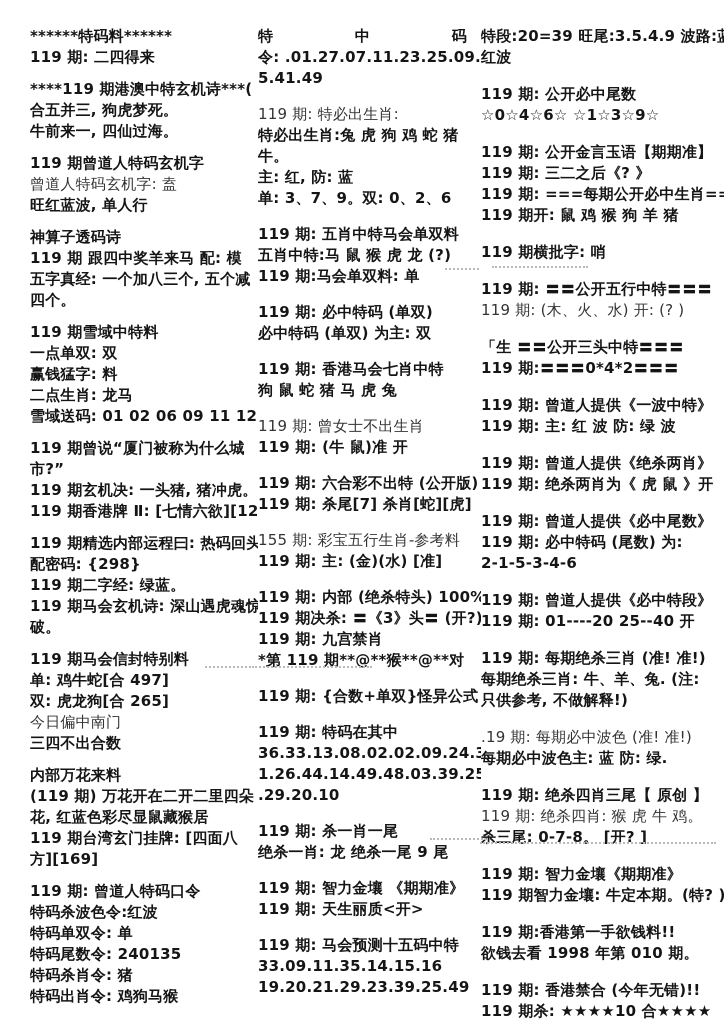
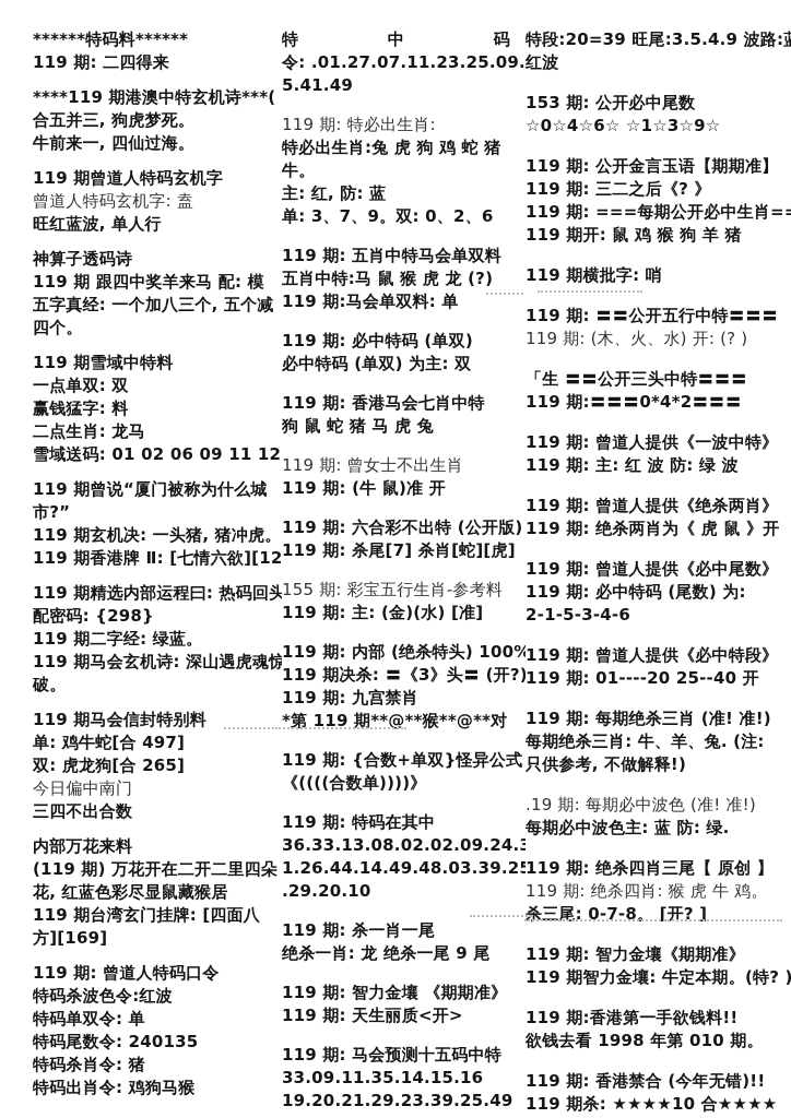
  ******特码料******
  119 期: 二四得来
  ****119 期港澳中特玄机诗***(
  合五并三, 狗虎梦死。
  牛前来一, 四仙过海。
  119 期曾道人特码玄机字
  曾道人特码玄机字: 盍
  旺红蓝波, 单人行
  神算子透码诗
  119 期 跟四中奖羊来马 配: 模
  五字真经: 一个加八三个, 五个减
  四个。
  119 期雪域中特料
  一点单双: 双
  赢钱猛字: 料
  二点生肖: 龙马
  雪域送码: 01 02 06 09 11 12
  119 期曾说“厦门被称为什么城
  市?”
  119 期玄机决: 一头猪, 猪冲虎。
  119 期香港牌 Ⅱ: [七情六欲][12
  119 期精选内部运程曰: 热码回头
  配密码: {298}
  119 期二字经: 绿蓝。
  119 期马会玄机诗: 深山遇虎魂惊
  破。
  119 期马会信封特别料
  单: 鸡牛蛇[合 497]
  双: 虎龙狗[合 265]
  今日偏中南门
  三四不出合数
  内部万花来料
  (119 期) 万花开在二开二里四朵
  花, 红蓝色彩尽显鼠藏猴居
  119 期台湾玄门挂牌: [四面八
  方][169]
  119 期: 曾道人特码口令
  特码杀波色令:红波
  特码单双令: 单
  特码尾数令: 240135
  特码杀肖令: 猪
  特码出肖令: 鸡狗马猴
  特 中 码
  令: .01.27.07.11.23.25.09.
  5.41.49
  119 期: 特必出生肖:
  特必出生肖:兔 虎 狗 鸡 蛇 猪
  牛。
  主: 红, 防: 蓝
  单: 3、7、9。双: 0、2、6
  119 期: 五肖中特马会单双料
  五肖中特:马 鼠 猴 虎 龙 (?)
  119 期:马会单双料: 单
  119 期: 必中特码 (单双)
  必中特码 (单双) 为主: 双
  119 期: 香港马会七肖中特
  狗 鼠 蛇 猪 马 虎 兔
  119 期: 曾女士不出生肖
  119 期: (牛 鼠)准 开
  119 期: 六合彩不出特 (公开版)
  119 期: 杀尾[7] 杀肖[蛇][虎]
  155 期: 彩宝五行生肖-参考料
  119 期: 主: (金)(水) [准]
  119 期: 内部 (绝杀特头) 100%
  119 期决杀: 〓《3》头〓 (开?)
  119 期: 九宫禁肖
  *第 119 期**@**猴**@**对
  119 期: {合数+单双}怪异公式
+ 《((((合数单))))》
  119 期: 特码在其中
  36.33.13.08.02.02.09.24.3
  1.26.44.14.49.48.03.39.25
  .29.20.10
  119 期: 杀一肖一尾
  绝杀一肖: 龙 绝杀一尾 9 尾
  119 期: 智力金壤 《期期准》
  119 期: 天生丽质<开>
  119 期: 马会预测十五码中特
  33.09.11.35.14.15.16
  19.20.21.29.23.39.25.49
  特段:20=39 旺尾:3.5.4.9 波路:
  红波
- 119 期: 公开必中尾数
+ 153 期: 公开必中尾数
  ☆0☆4☆6☆ ☆1☆3☆9☆
  119 期: 公开金言玉语【期期准】
  119 期: 三二之后《? 》
  119 期: ===每期公开必中生肖=
  119 期开: 鼠 鸡 猴 狗 羊 猪
  119 期横批字: 哨
  119 期: 〓〓公开五行中特〓〓〓
  119 期: (木、火、水) 开: (? )
  「生 〓〓公开三头中特〓〓〓
  119 期:〓〓〓0*4*2〓〓〓
  119 期: 曾道人提供《一波中特》
  119 期: 主: 红 波 防: 绿 波
  119 期: 曾道人提供《绝杀两肖》
  119 期: 绝杀两肖为《 虎 鼠 》开
  119 期: 曾道人提供《必中尾数》
  119 期: 必中特码 (尾数) 为:
  2-1-5-3-4-6
  119 期: 曾道人提供《必中特段》
  119 期: 01----20 25--40 开
  119 期: 每期绝杀三肖 (准! 准!)
  每期绝杀三肖: 牛、羊、兔. (注:
  只供参考, 不做解释!)
  .19 期: 每期必中波色 (准! 准!)
  每期必中波色主: 蓝 防: 绿.
  119 期: 绝杀四肖三尾【 原创 】
  119 期: 绝杀四肖: 猴 虎 牛 鸡。
  杀三尾: 0-7-8。 [开? ]
  119 期: 智力金壤《期期准》
  119 期智力金壤: 牛定本期。(特? )
  119 期:香港第一手欲钱料!!
  欲钱去看 1998 年第 010 期。
  119 期: 香港禁合 (今年无错)!!
  119 期杀: ★★★★10 合★★★★
